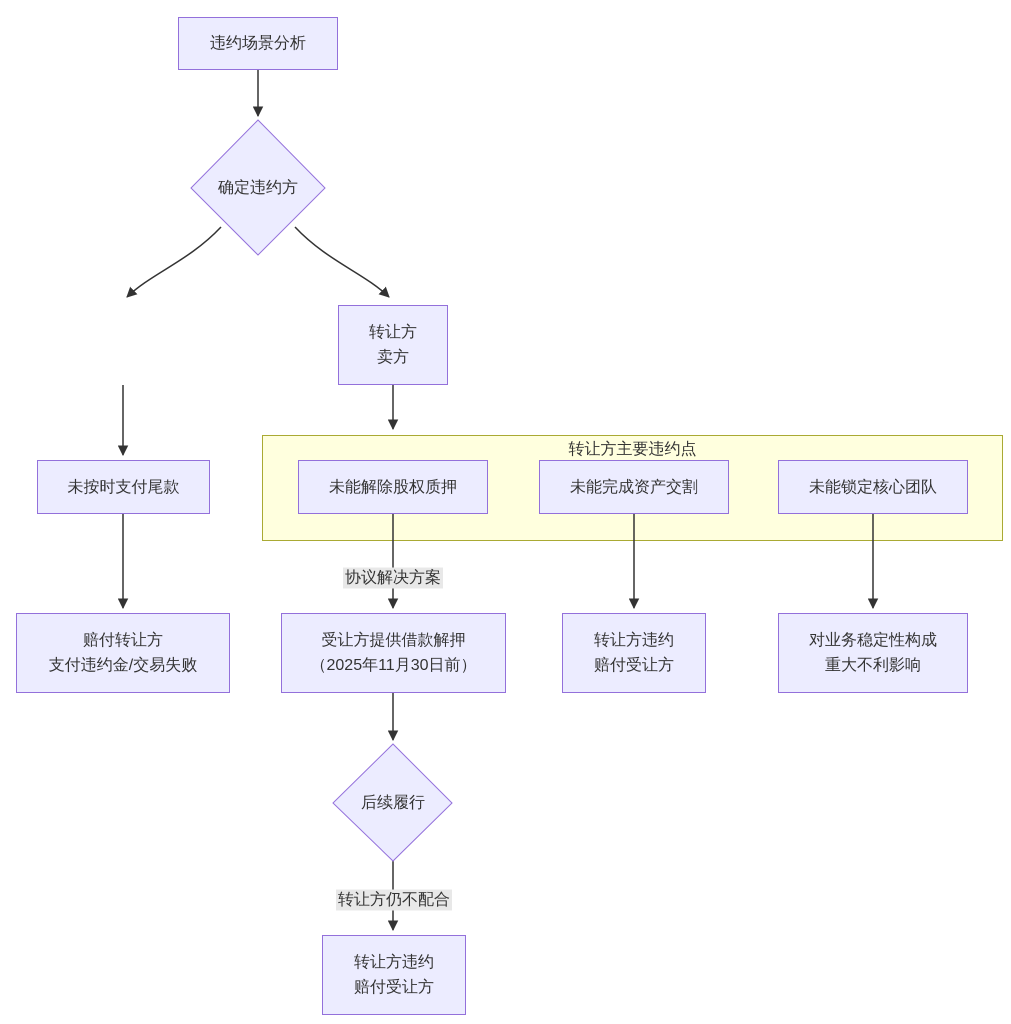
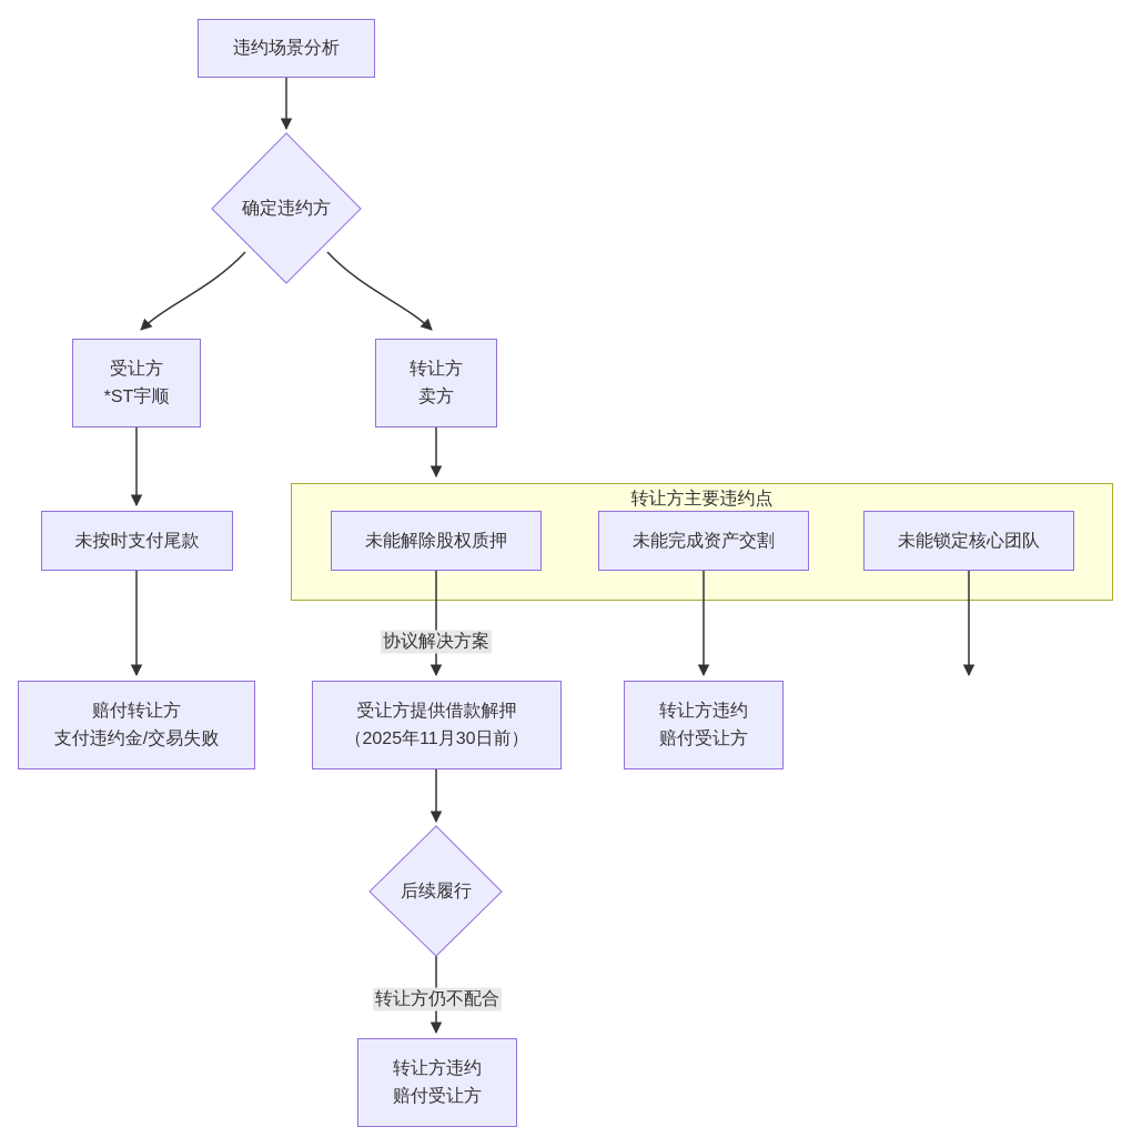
  转让方主要违约点
  违约场景分析
  确定违约方
+ 受让方
+ *ST宇顺
  转让方
  卖方
  未按时支付尾款
  未能解除股权质押
  未能完成资产交割
  未能锁定核心团队
  赔付转让方
  支付违约金/交易失败
  受让方提供借款解押
  （2025年11月30日前）
  转让方违约
  赔付受让方
- 对业务稳定性构成
- 重大不利影响
  后续履行
  转让方违约
  赔付受让方
  协议解决方案
  转让方仍不配合
